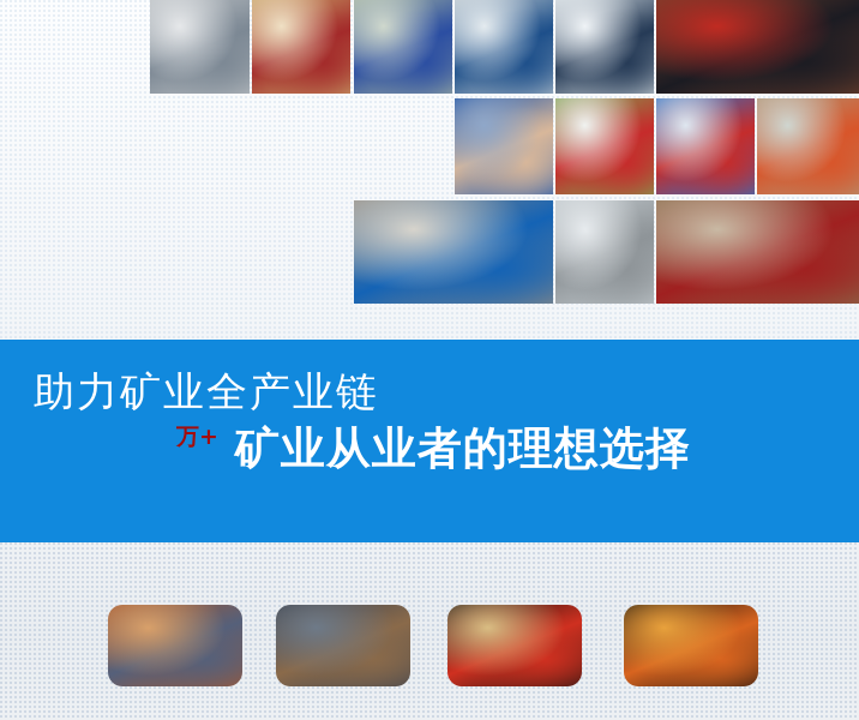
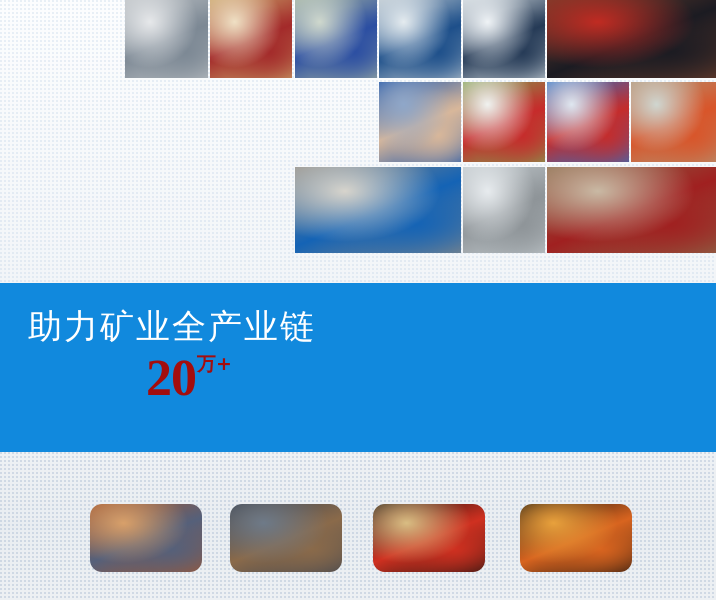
  助力矿业全产业链
+ 20
  万+
- 矿业从业者的理想选择
